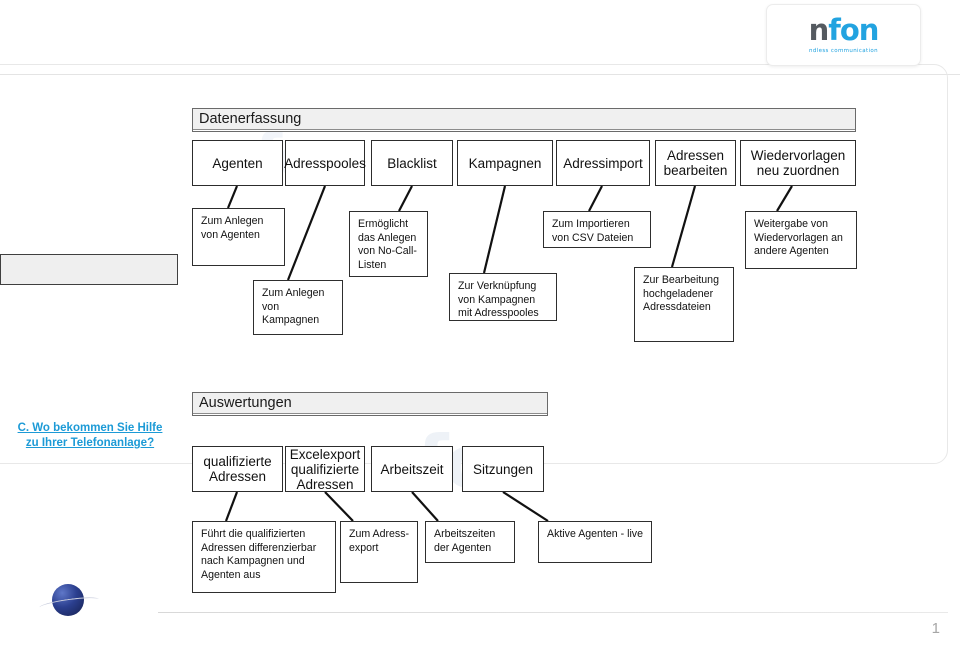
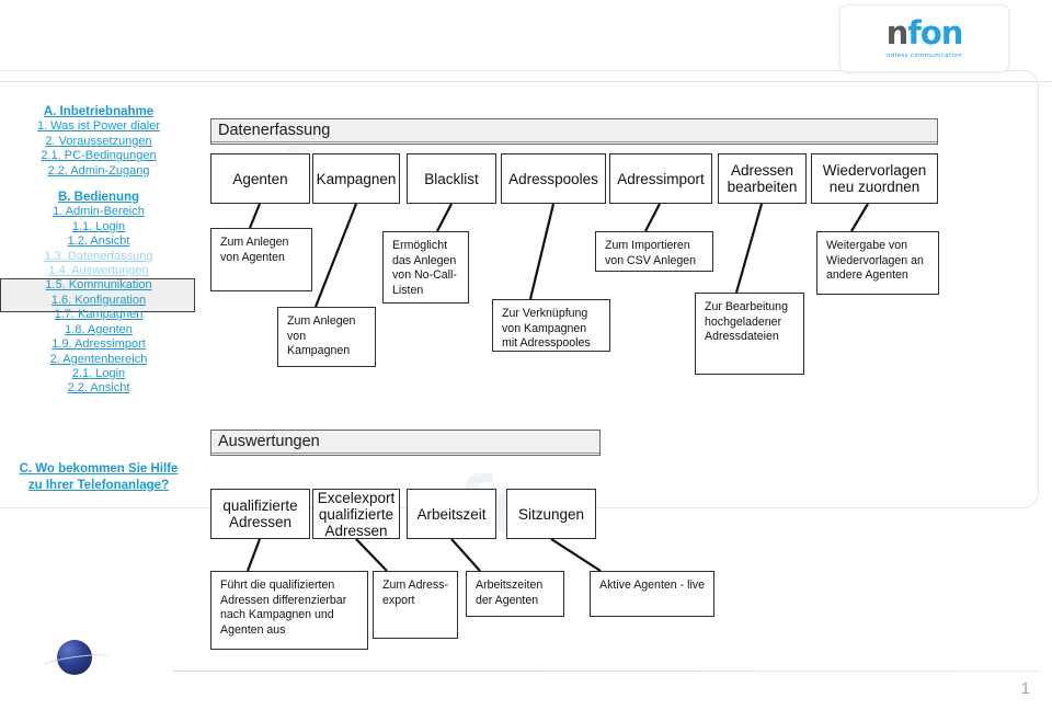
  nfon
+ A. Inbetriebnahme
+ 1. Was ist Power dialer
+ 2. Voraussetzungen
+ 2.1. PC-Bedingungen
+ 2.2. Admin-Zugang
+ B. Bedienung
+ 1. Admin-Bereich
+ 1.1. Login
+ 1.2. Ansicht
+ 1.3. Datenerfassung
+ 1.4. Auswertungen
+ 1.5. Kommunikation
+ 1.6. Konfiguration
+ 1.7. Kampagnen
+ 1.8. Agenten
+ 1.9. Adressimport
+ 2. Agentenbereich
+ 2.1. Login
+ 2.2. Ansicht
  C. Wo bekommen Sie Hilfe
  zu Ihrer Telefonanlage?
  Datenerfassung
  Agenten
- Adresspooles
+ Kampagnen
  Blacklist
- Kampagnen
+ Adresspooles
  Adressimport
  Adressen bearbeiten
  Wiedervorlagen neu zuordnen
  Zum Anlegen von Agenten
  Zum Anlegen von Kampagnen
  Ermöglicht das Anlegen von No-Call-Listen
  Zur Verknüpfung von Kampagnen mit Adresspooles
- Zum Importieren von CSV Dateien
+ Zum Importieren von CSV Anlegen
  Zur Bearbeitung hochgeladener Adressdateien
  Weitergabe von Wiedervorlagen an andere Agenten
  Auswertungen
  qualifizierte Adressen
  Excelexport qualifizierte Adressen
  Arbeitszeit
  Sitzungen
  Führt die qualifizierten Adressen differenzierbar nach Kampagnen und Agenten aus
  Zum Adress-export
  Arbeitszeiten der Agenten
  Aktive Agenten - live
  1
